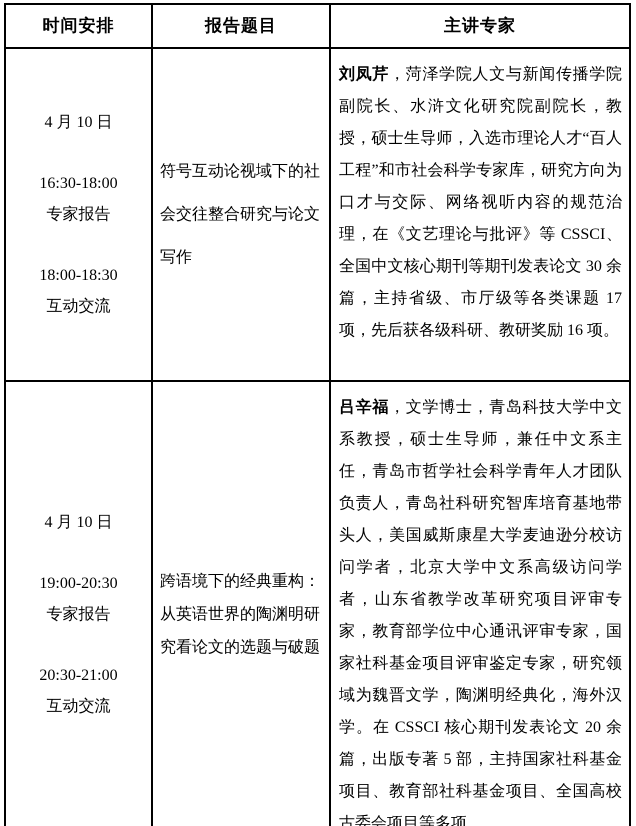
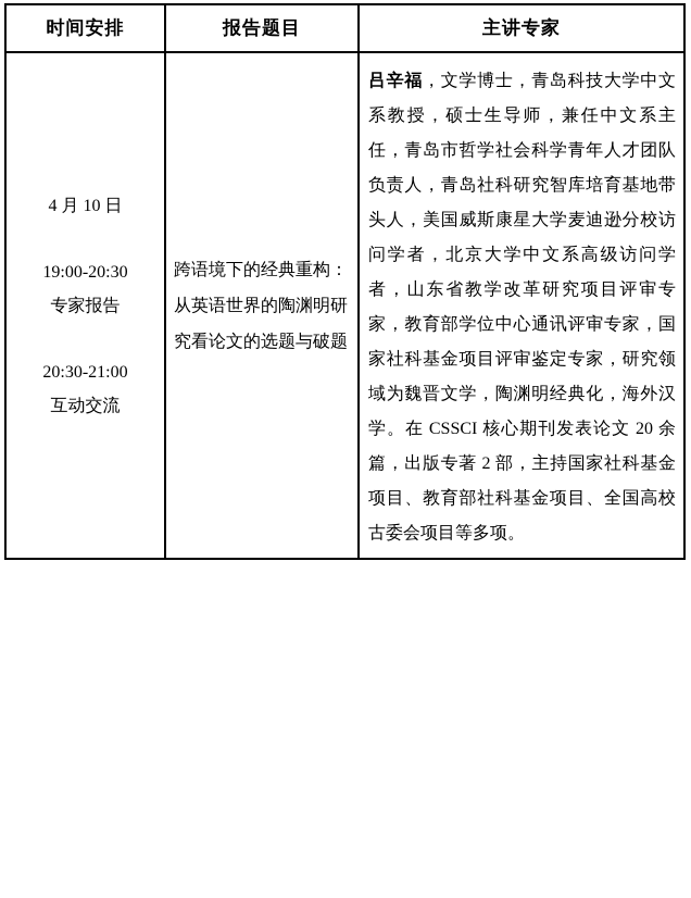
  时间安排	报告题目	主讲专家
- 4 月 10 日 16:30-18:00 专家报告 18:00-18:30 互动交流	符号互动论视域下的社会交往整合研究与论文写作	刘凤芹，菏泽学院人文与新闻传播学院副院长、水浒文化研究院副院长，教授，硕士生导师，入选市理论人才“百人工程”和市社会科学专家库，研究方向为口才与交际、网络视听内容的规范治理，在《文艺理论与批评》等 CSSCI、全国中文核心期刊等期刊发表论文 30 余篇，主持省级、市厅级等各类课题 17 项，先后获各级科研、教研奖励 16 项。
- 4 月 10 日 19:00-20:30 专家报告 20:30-21:00 互动交流	跨语境下的经典重构：从英语世界的陶渊明研究看论文的选题与破题	吕辛福，文学博士，青岛科技大学中文系教授，硕士生导师，兼任中文系主任，青岛市哲学社会科学青年人才团队负责人，青岛社科研究智库培育基地带头人，美国威斯康星大学麦迪逊分校访问学者，北京大学中文系高级访问学者，山东省教学改革研究项目评审专家，教育部学位中心通讯评审专家，国家社科基金项目评审鉴定专家，研究领域为魏晋文学，陶渊明经典化，海外汉学。在 CSSCI 核心期刊发表论文 20 余篇，出版专著 5 部，主持国家社科基金项目、教育部社科基金项目、全国高校古委会项目等多项。
+ 4 月 10 日 19:00-20:30 专家报告 20:30-21:00 互动交流	跨语境下的经典重构：从英语世界的陶渊明研究看论文的选题与破题	吕辛福，文学博士，青岛科技大学中文系教授，硕士生导师，兼任中文系主任，青岛市哲学社会科学青年人才团队负责人，青岛社科研究智库培育基地带头人，美国威斯康星大学麦迪逊分校访问学者，北京大学中文系高级访问学者，山东省教学改革研究项目评审专家，教育部学位中心通讯评审专家，国家社科基金项目评审鉴定专家，研究领域为魏晋文学，陶渊明经典化，海外汉学。在 CSSCI 核心期刊发表论文 20 余篇，出版专著 2 部，主持国家社科基金项目、教育部社科基金项目、全国高校古委会项目等多项。
